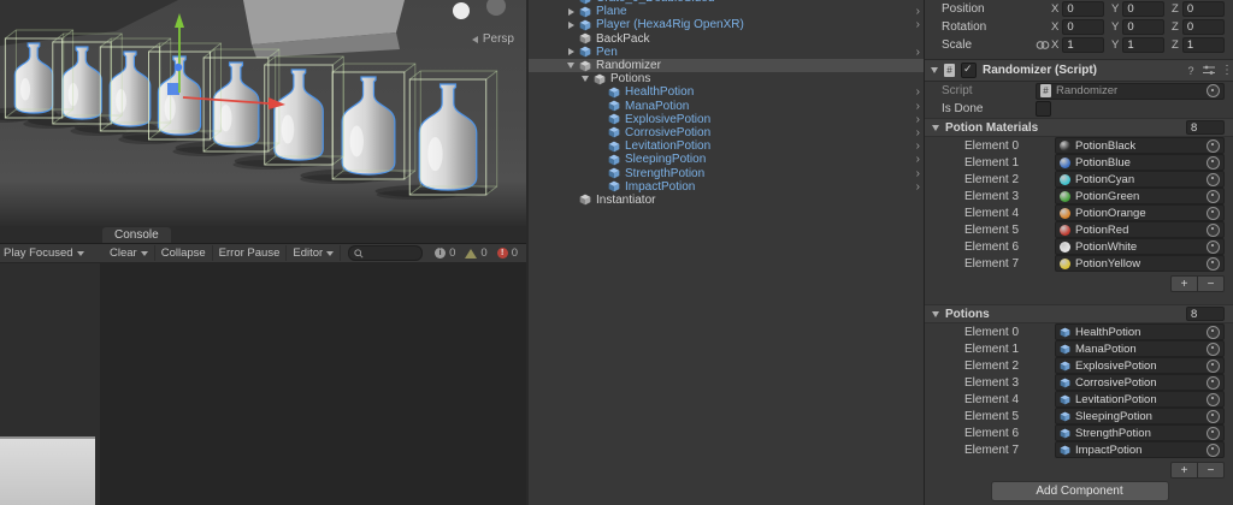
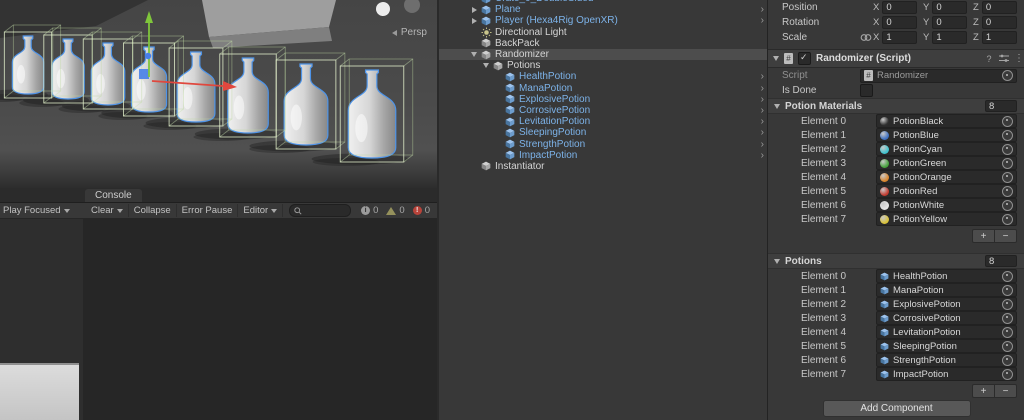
  Persp
  Play Focused
  Console
  Clear
  Collapse
  Error Pause
  Editor
  0
  0
  0
  Plane
  Player (Hexa4Rig OpenXR)
+ Directional Light
  BackPack
- Pen
  Randomizer
  Potions
  HealthPotion
  ManaPotion
  ExplosivePotion
  CorrosivePotion
  LevitationPotion
  SleepingPotion
  StrengthPotion
  ImpactPotion
  Instantiator
  Position
  X
  0
  Y
  0
  Z
  0
  Rotation
  X
  0
  Y
  0
  Z
  0
  Scale
  X
  1
  Y
  1
  Z
  1
  Randomizer (Script)
  Script
  Randomizer
  Is Done
  Potion Materials
  8
  Element 0
  PotionBlack
  Element 1
  PotionBlue
  Element 2
  PotionCyan
  Element 3
  PotionGreen
  Element 4
  PotionOrange
  Element 5
  PotionRed
  Element 6
  PotionWhite
  Element 7
  PotionYellow
  Potions
  8
  Element 0
  HealthPotion
  Element 1
  ManaPotion
  Element 2
  ExplosivePotion
  Element 3
  CorrosivePotion
  Element 4
  LevitationPotion
  Element 5
  SleepingPotion
  Element 6
  StrengthPotion
  Element 7
  ImpactPotion
  Add Component
